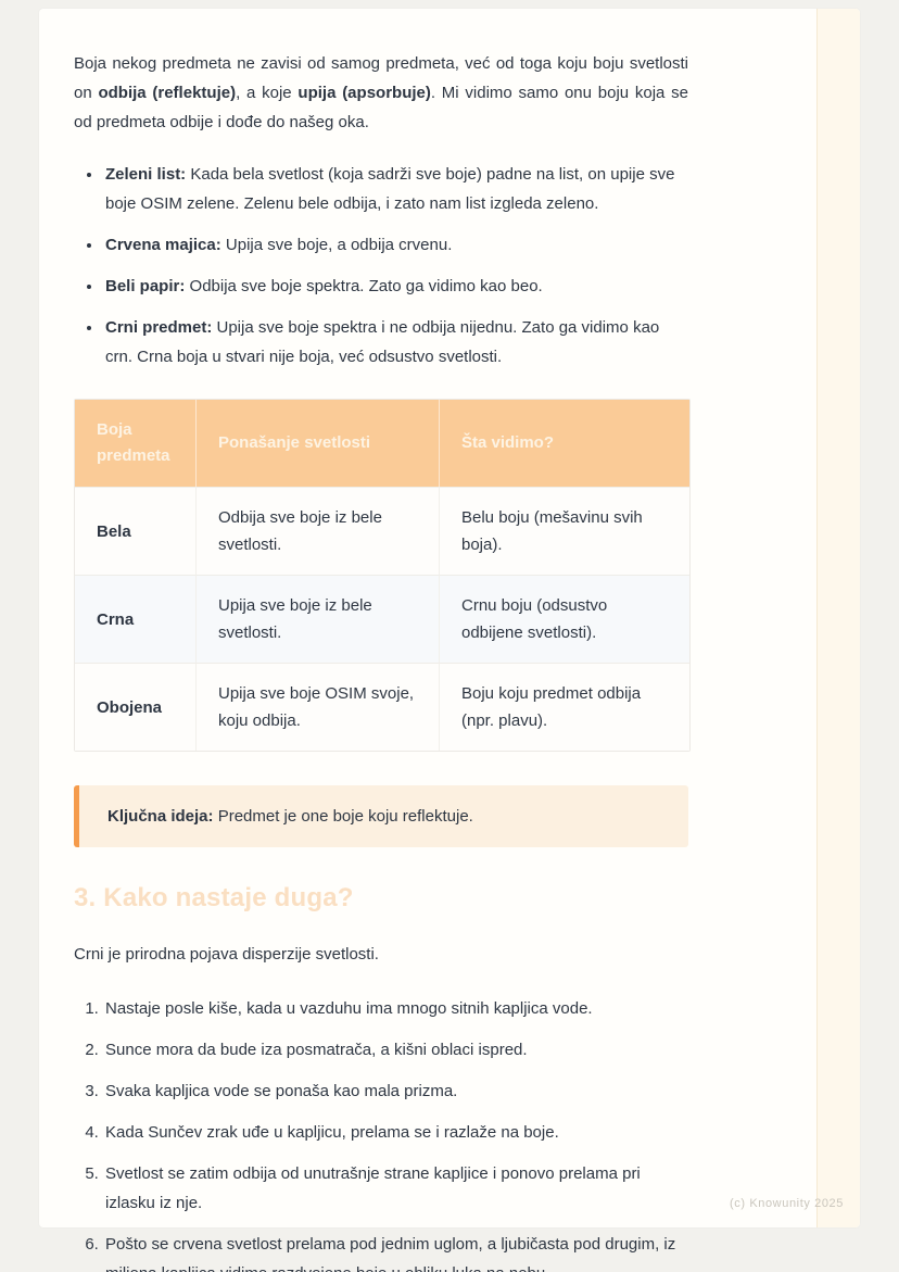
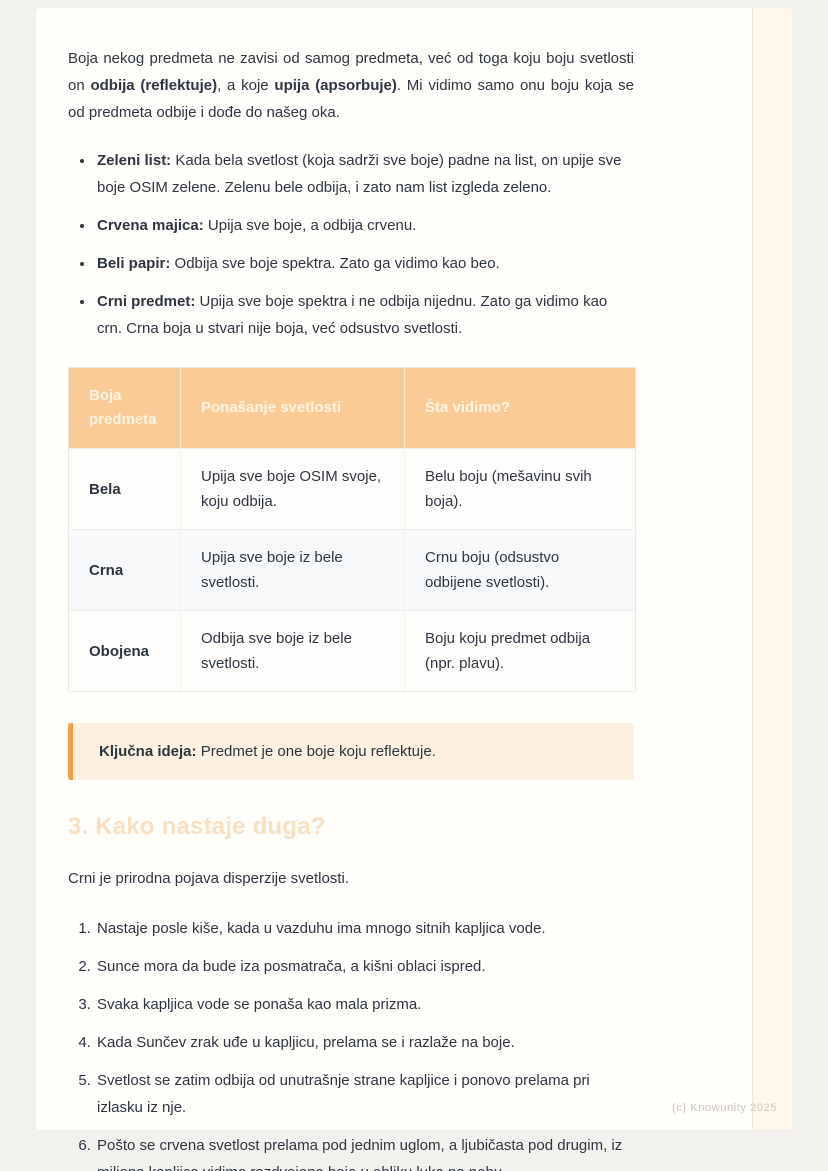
  Boja nekog predmeta ne zavisi od samog predmeta, već od toga koju boju svetlosti on odbija (reflektuje), a koje upija (apsorbuje). Mi vidimo samo onu boju koja se od predmeta odbije i dođe do našeg oka.
  Zeleni list: Kada bela svetlost (koja sadrži sve boje) padne na list, on upije sve boje OSIM zelene. Zelenu bele odbija, i zato nam list izgleda zeleno.
  Crvena majica: Upija sve boje, a odbija crvenu.
  Beli papir: Odbija sve boje spektra. Zato ga vidimo kao beo.
  Crni predmet: Upija sve boje spektra i ne odbija nijednu. Zato ga vidimo kao crn. Crna boja u stvari nije boja, već odsustvo svetlosti.
  Boja predmeta	Ponašanje svetlosti	Šta vidimo?
- Bela	Odbija sve boje iz bele svetlosti.	Belu boju (mešavinu svih boja).
+ Bela	Upija sve boje OSIM svoje, koju odbija.	Belu boju (mešavinu svih boja).
  Crna	Upija sve boje iz bele svetlosti.	Crnu boju (odsustvo odbijene svetlosti).
- Obojena	Upija sve boje OSIM svoje, koju odbija.	Boju koju predmet odbija (npr. plavu).
+ Obojena	Odbija sve boje iz bele svetlosti.	Boju koju predmet odbija (npr. plavu).
  Ključna ideja: Predmet je one boje koju reflektuje.
  3. Kako nastaje duga?
  Crni je prirodna pojava disperzije svetlosti.
  Nastaje posle kiše, kada u vazduhu ima mnogo sitnih kapljica vode.
  Sunce mora da bude iza posmatrača, a kišni oblaci ispred.
  Svaka kapljica vode se ponaša kao mala prizma.
  Kada Sunčev zrak uđe u kapljicu, prelama se i razlaže na boje.
  Svetlost se zatim odbija od unutrašnje strane kapljice i ponovo prelama pri izlasku iz nje.
  (c) Knowunity 2025
